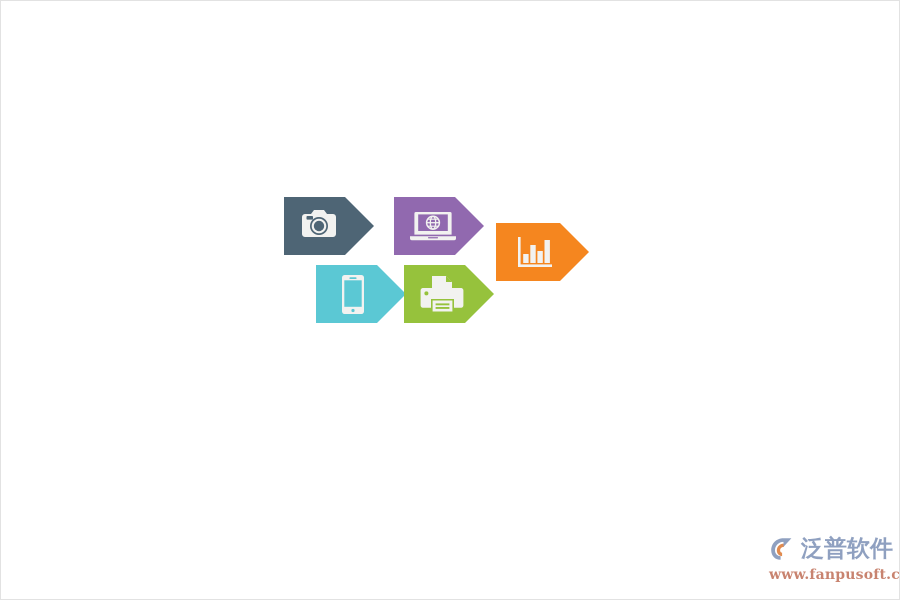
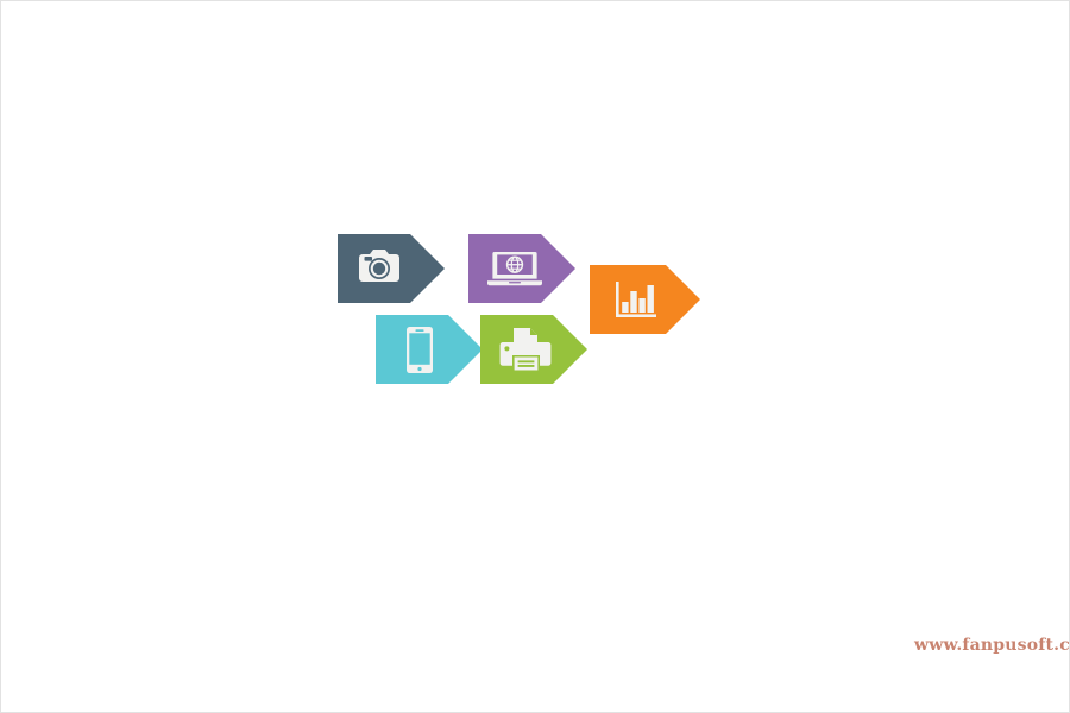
- 泛普软件
  www.fanpusoft.c
